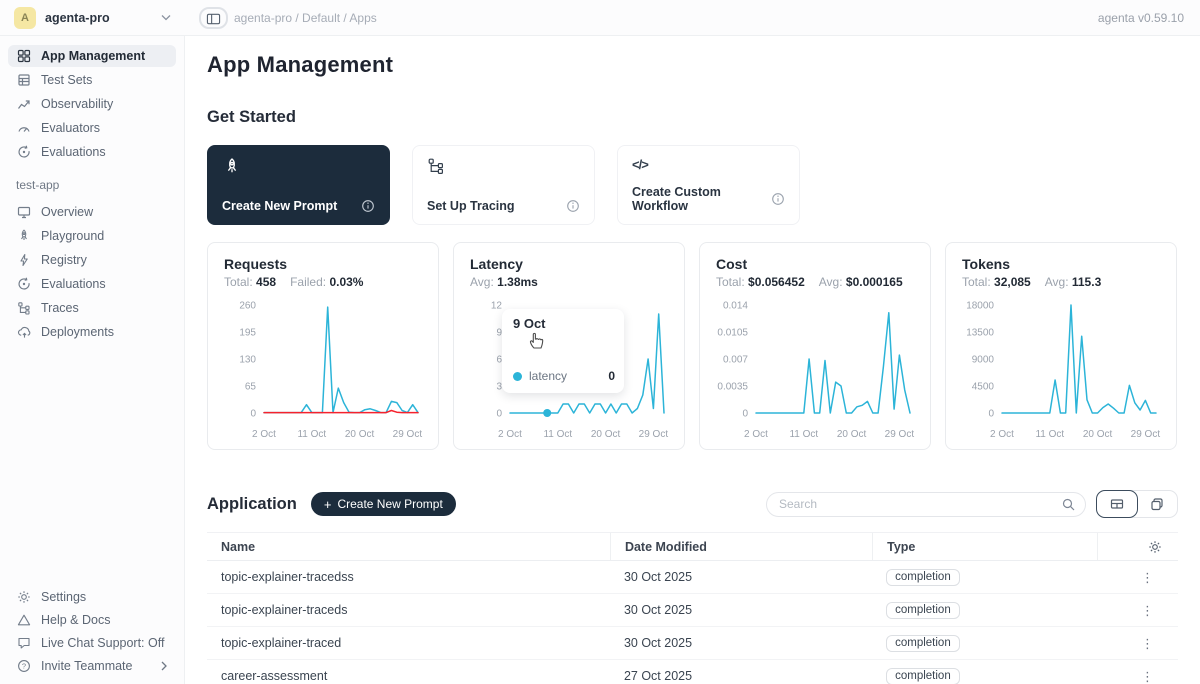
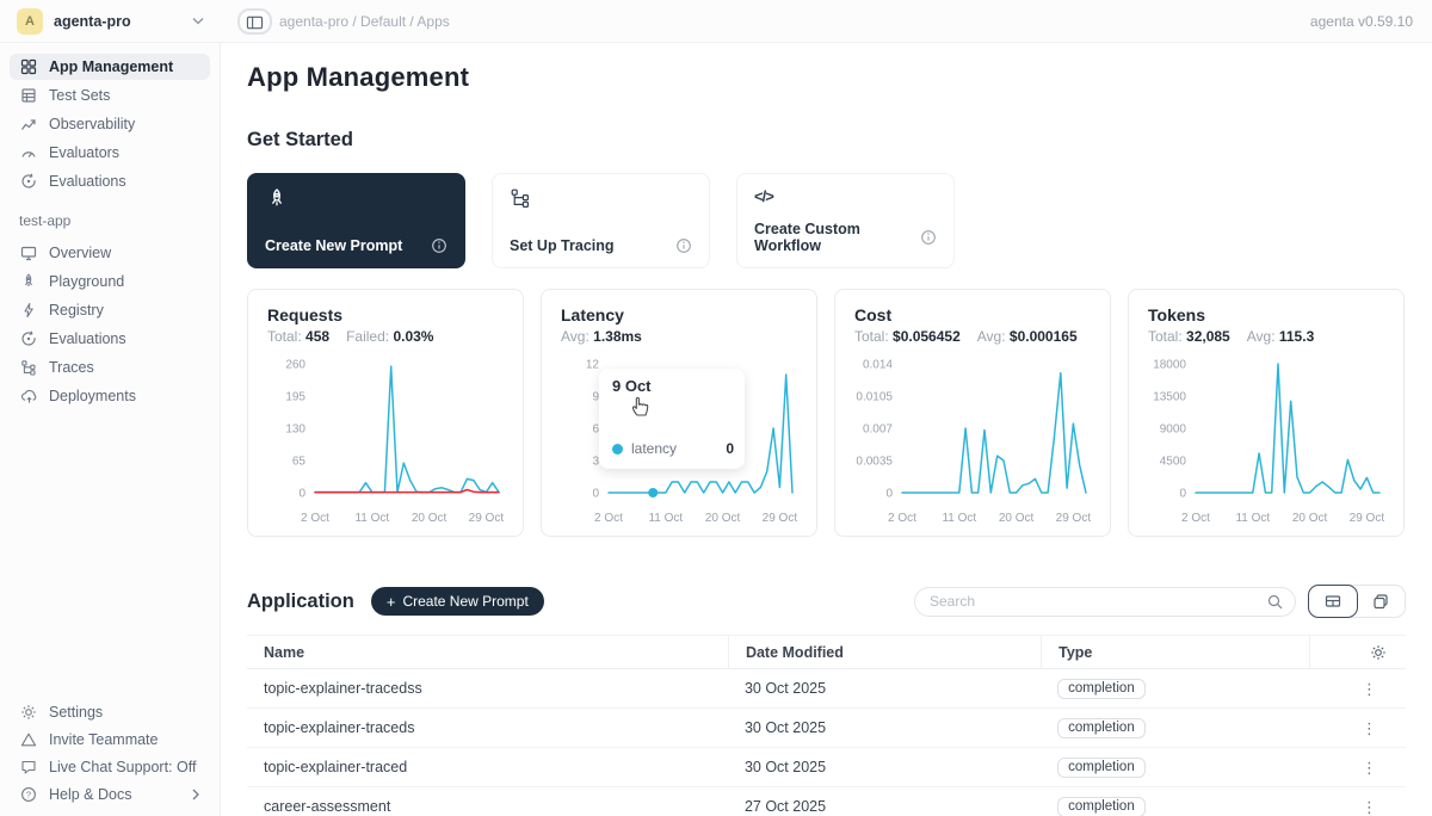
  A
  agenta-pro
  agenta-pro / Default / Apps
  agenta v0.59.10
  App Management
  Test Sets
  Observability
  Evaluators
  Evaluations
  test-app
  Overview
  Playground
  Registry
  Evaluations
  Traces
  Deployments
  Settings
- Help & Docs
+ Invite Teammate
  Live Chat Support: Off
  ?
- Invite Teammate
+ Help & Docs
  App Management
  Get Started
  Create New Prompt
  Set Up Tracing
  </>
  Create Custom Workflow
  Requests
  Total: 458
  Failed: 0.03%
  260
  195
  130
  65
  0
  2 Oct
  11 Oct
  20 Oct
  29 Oct
  Latency
  Avg: 1.38ms
  12
  9
  6
  3
  0
  2 Oct
  11 Oct
  20 Oct
  29 Oct
  9 Oct
  latency
  0
  Cost
  Total: $0.056452
  Avg: $0.000165
  0.014
  0.0105
  0.007
  0.0035
  0
  2 Oct
  11 Oct
  20 Oct
  29 Oct
  Tokens
  Total: 32,085
  Avg: 115.3
  18000
  13500
  9000
  4500
  0
  2 Oct
  11 Oct
  20 Oct
  29 Oct
  Application
  +
  Create New Prompt
  Search
  Name
  Date Modified
  Type
  topic-explainer-tracedss
  30 Oct 2025
  completion
  ⋮
  topic-explainer-traceds
  30 Oct 2025
  completion
  ⋮
  topic-explainer-traced
  30 Oct 2025
  completion
  ⋮
  career-assessment
  27 Oct 2025
  completion
  ⋮
